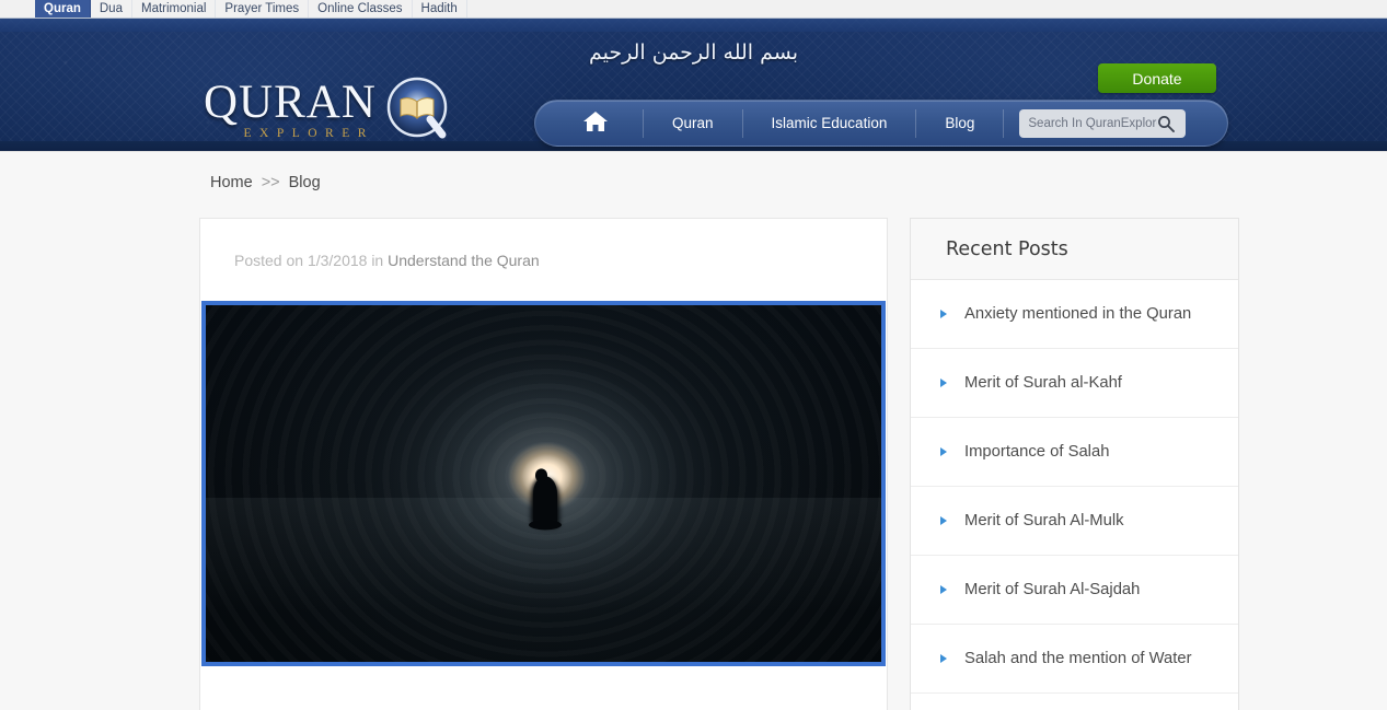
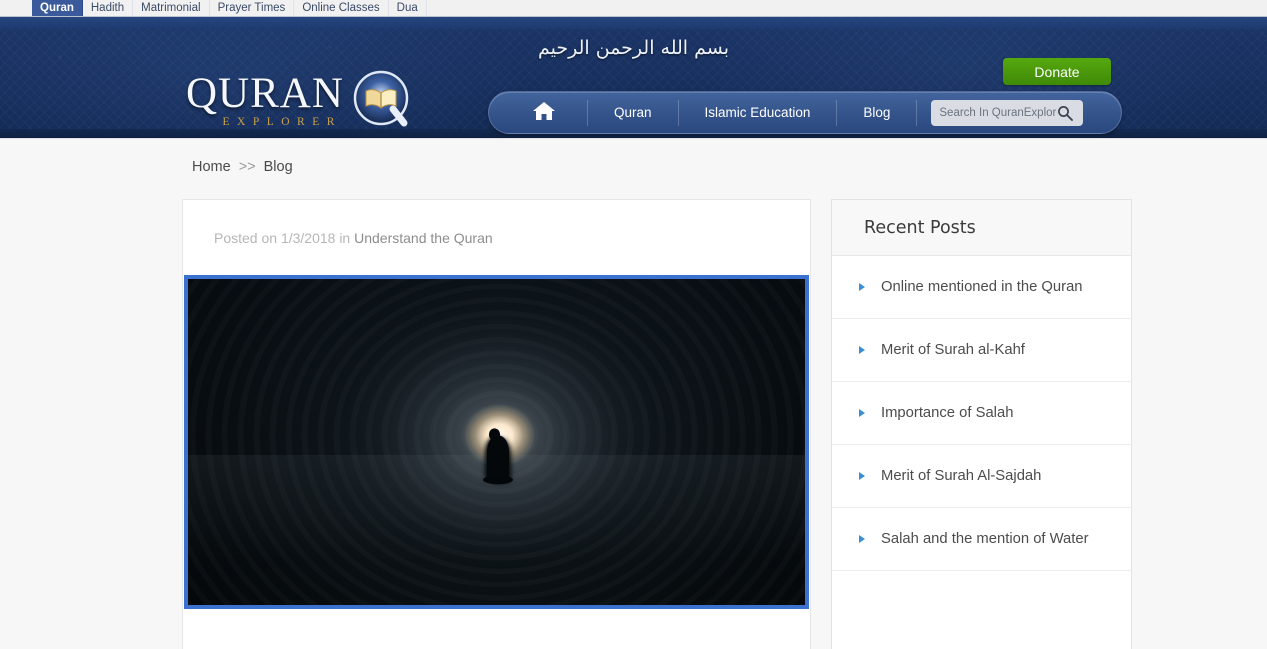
  Quran
- Dua
+ Hadith
  Matrimonial
  Prayer Times
  Online Classes
- Hadith
+ Dua
  بسم الله الرحمن الرحيم
  QURAN
  EXPLORER
  Donate
  Quran
  Islamic Education
  Blog
  Search In QuranExplor
  Home
  >>
  Blog
  Posted on 1/3/2018 in Understand the Quran
  Recent Posts
- Anxiety mentioned in the Quran
+ Online mentioned in the Quran
  Merit of Surah al-Kahf
  Importance of Salah
- Merit of Surah Al-Mulk
  Merit of Surah Al-Sajdah
  Salah and the mention of Water
